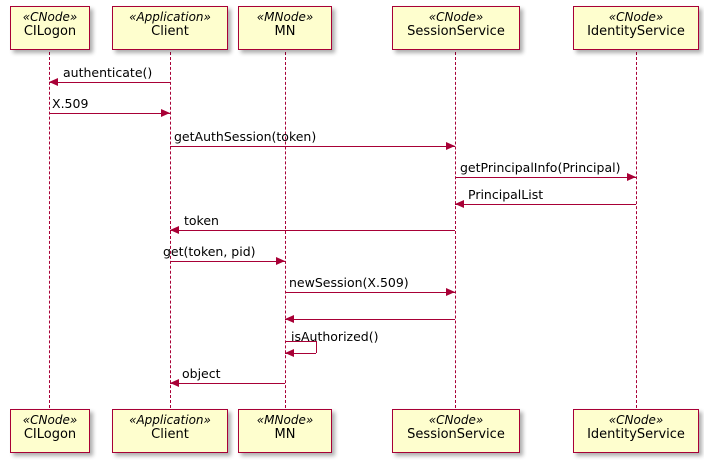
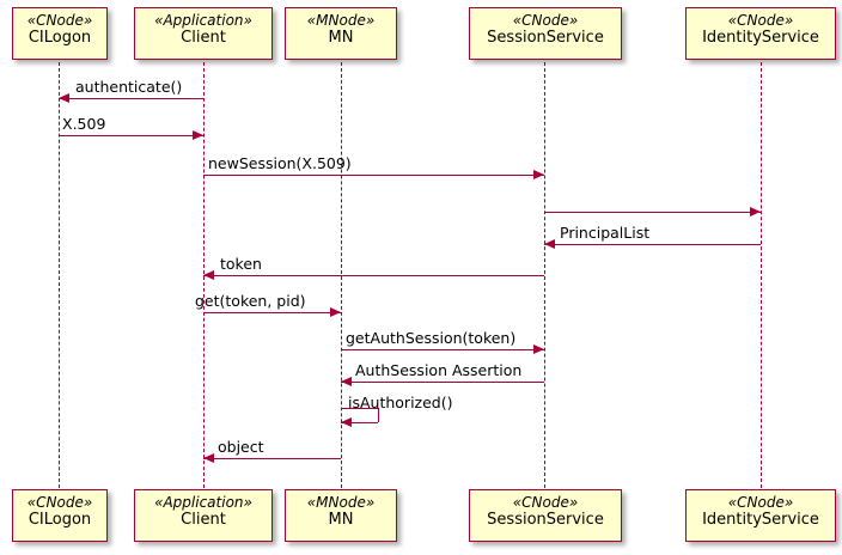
  «CNode»
  CILogon
  «Application»
  Client
  «MNode»
  MN
  «CNode»
  SessionService
  «CNode»
  IdentityService
  authenticate()
  X.509
- getAuthSession(token)
+ newSession(X.509)
- getPrincipalInfo(Principal)
  PrincipalList
  token
  get(token, pid)
- newSession(X.509)
+ getAuthSession(token)
+ AuthSession Assertion
  isAuthorized()
  object
  «CNode»
  CILogon
  «Application»
  Client
  «MNode»
  MN
  «CNode»
  SessionService
  «CNode»
  IdentityService
